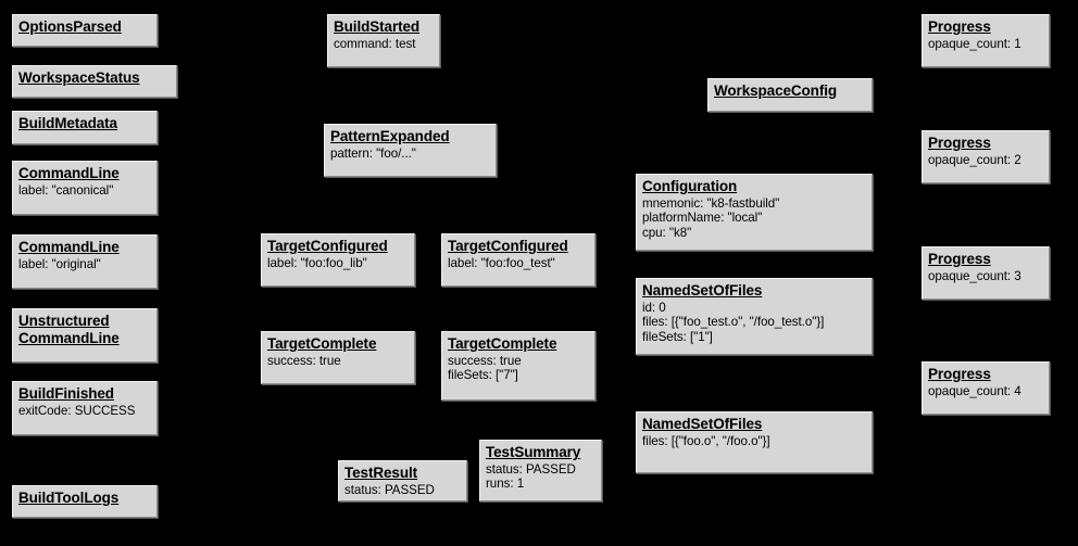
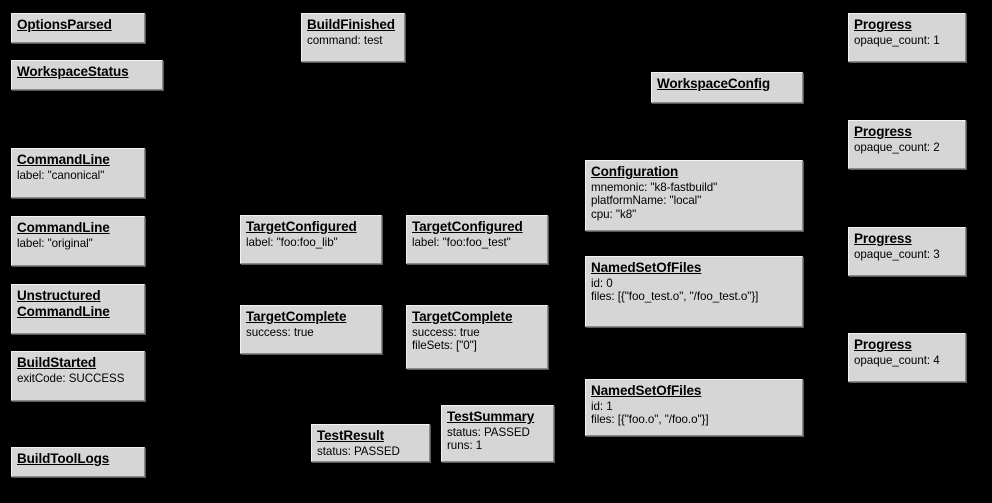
  OptionsParsed
- BuildStarted
+ BuildFinished
  command: test
  Progress
  opaque_count: 1
  WorkspaceStatus
  WorkspaceConfig
- BuildMetadata
- PatternExpanded
- pattern: "foo/..."
  Progress
  opaque_count: 2
  CommandLine
  label: "canonical"
  Configuration
  mnemonic: "k8-fastbuild"
  platformName: "local"
  cpu: "k8"
  TargetConfigured
  label: "foo:foo_lib"
  TargetConfigured
  label: "foo:foo_test"
  CommandLine
  label: "original"
  Progress
  opaque_count: 3
  NamedSetOfFiles
  id: 0
  files: [{"foo_test.o", "/foo_test.o"}]
- fileSets: ["1"]
  Unstructured
  CommandLine
  TargetComplete
  success: true
  TargetComplete
  success: true
- fileSets: ["7"]
+ fileSets: ["0"]
  Progress
  opaque_count: 4
- BuildFinished
+ BuildStarted
  exitCode: SUCCESS
  NamedSetOfFiles
+ id: 1
  files: [{"foo.o", "/foo.o"}]
  TestSummary
  status: PASSED
  runs: 1
  TestResult
  status: PASSED
  BuildToolLogs
